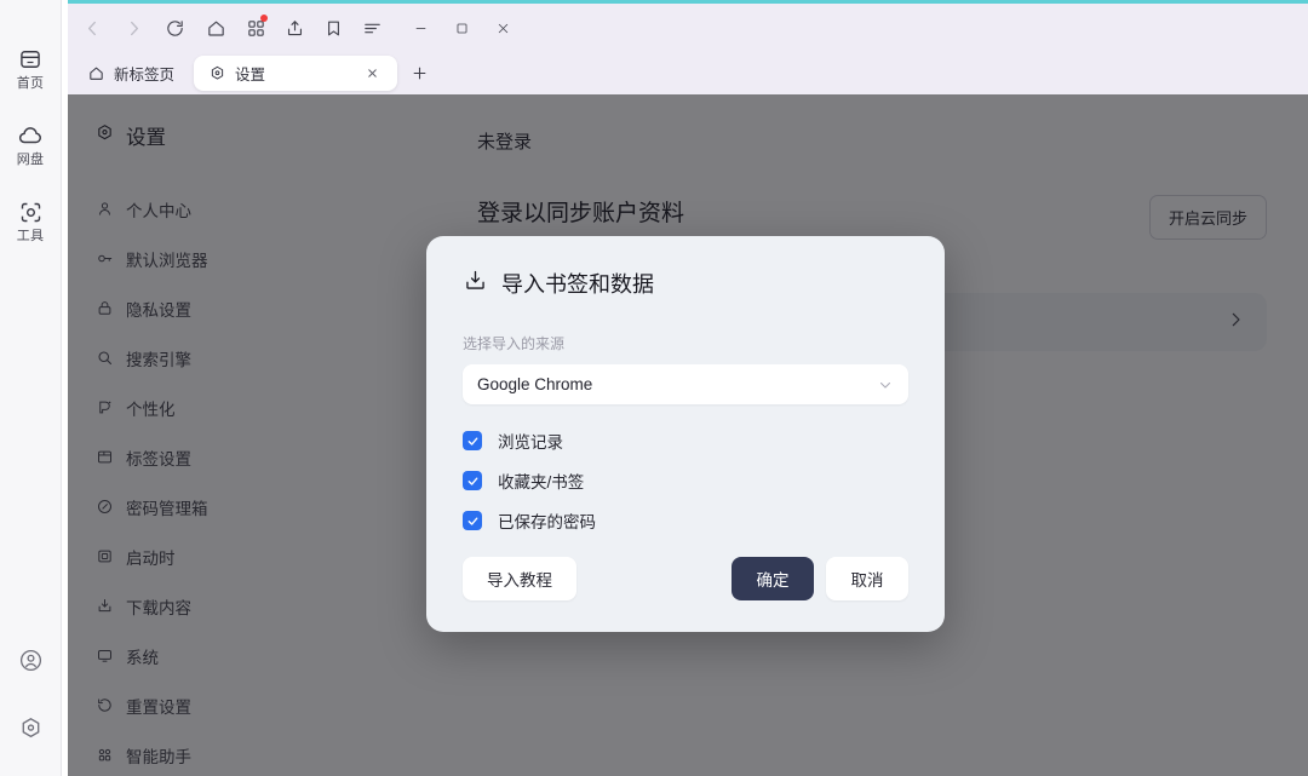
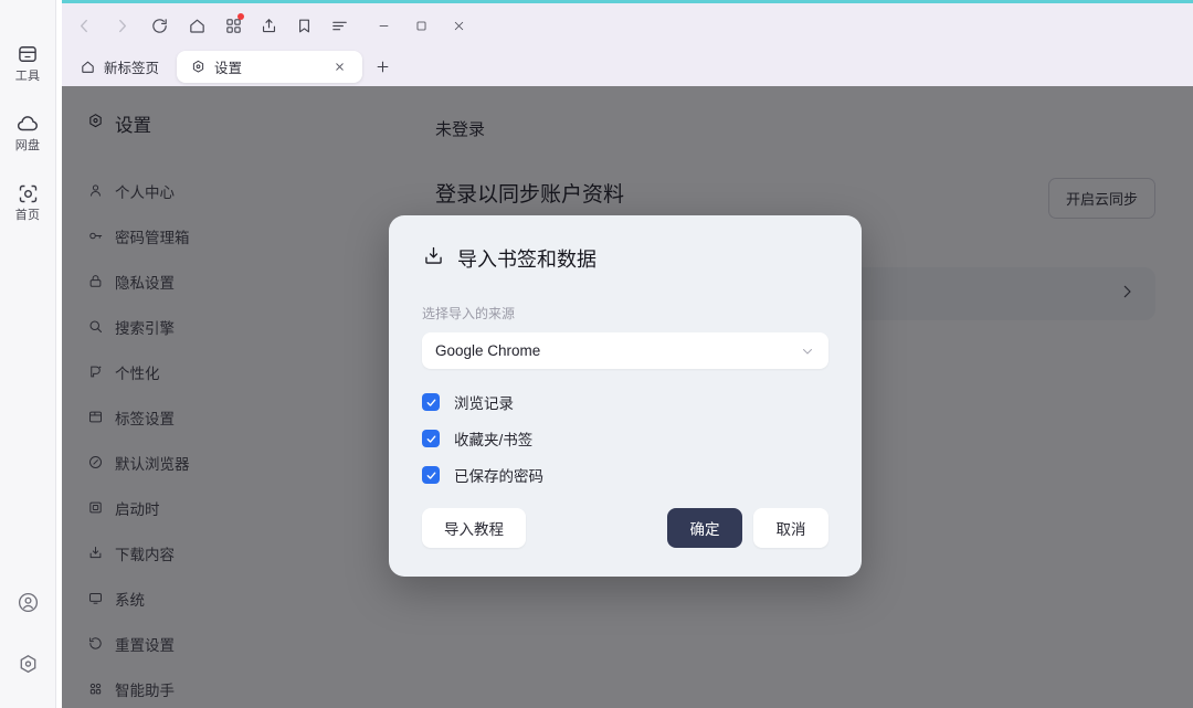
- 首页
+ 工具
  网盘
- 工具
+ 首页
  新标签页
  设置
  设置
  个人中心
- 默认浏览器
+ 密码管理箱
  隐私设置
  搜索引擎
  个性化
  标签设置
- 密码管理箱
+ 默认浏览器
  启动时
  下载内容
  系统
  重置设置
  智能助手
  未登录
  登录以同步账户资料
  开启云同步
  导入书签和数据
  选择导入的来源
  Google Chrome
  浏览记录
  收藏夹/书签
  已保存的密码
  导入教程
  确定
  取消
